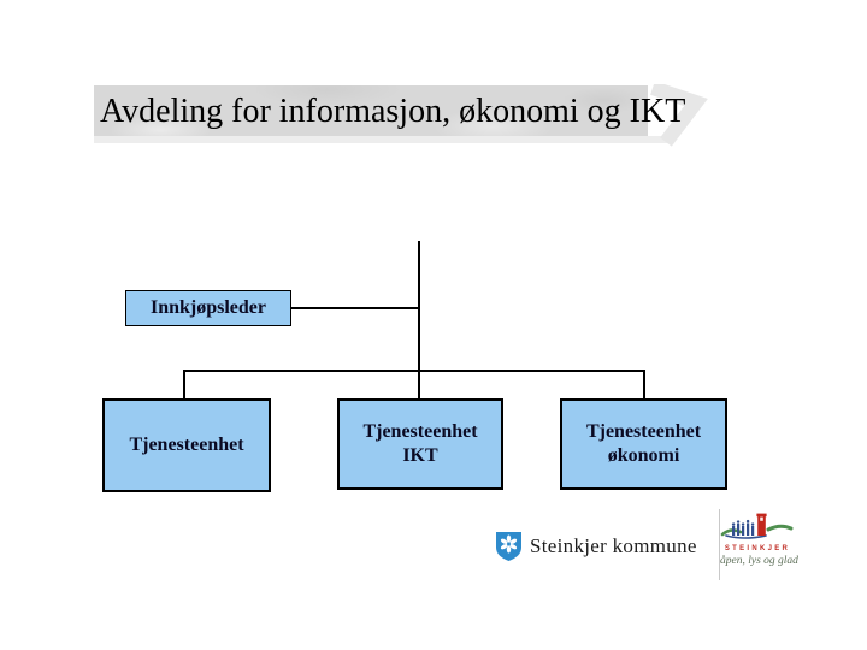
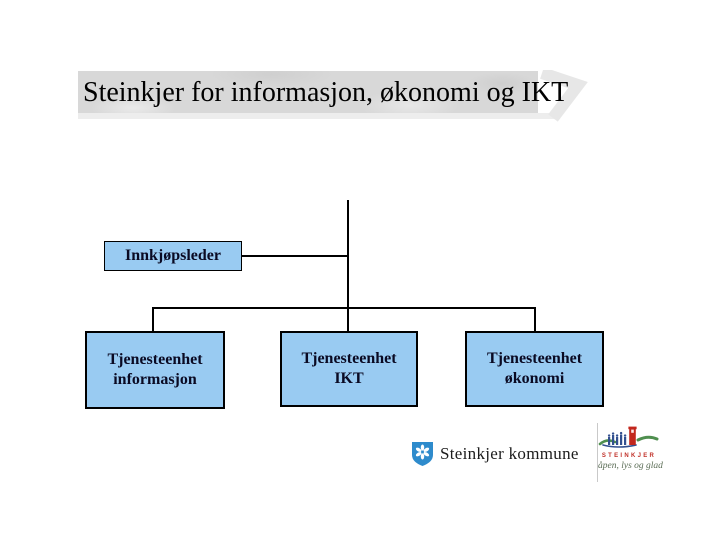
- Avdeling for informasjon, økonomi og IKT
+ Steinkjer for informasjon, økonomi og IKT
  Innkjøpsleder
  Tjenesteenhet
+ informasjon
  Tjenesteenhet
  IKT
  Tjenesteenhet
  økonomi
  Steinkjer kommune
  åpen, lys og glad
